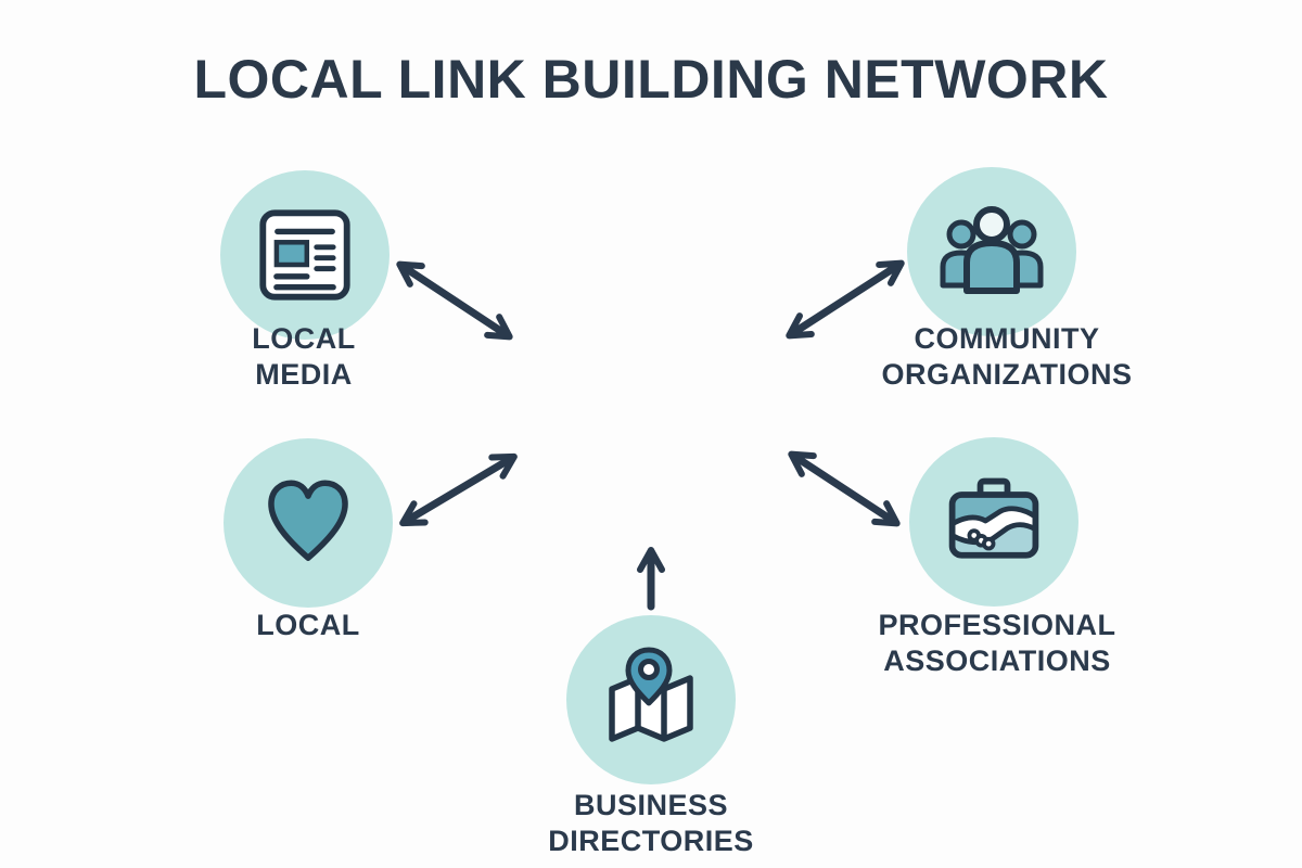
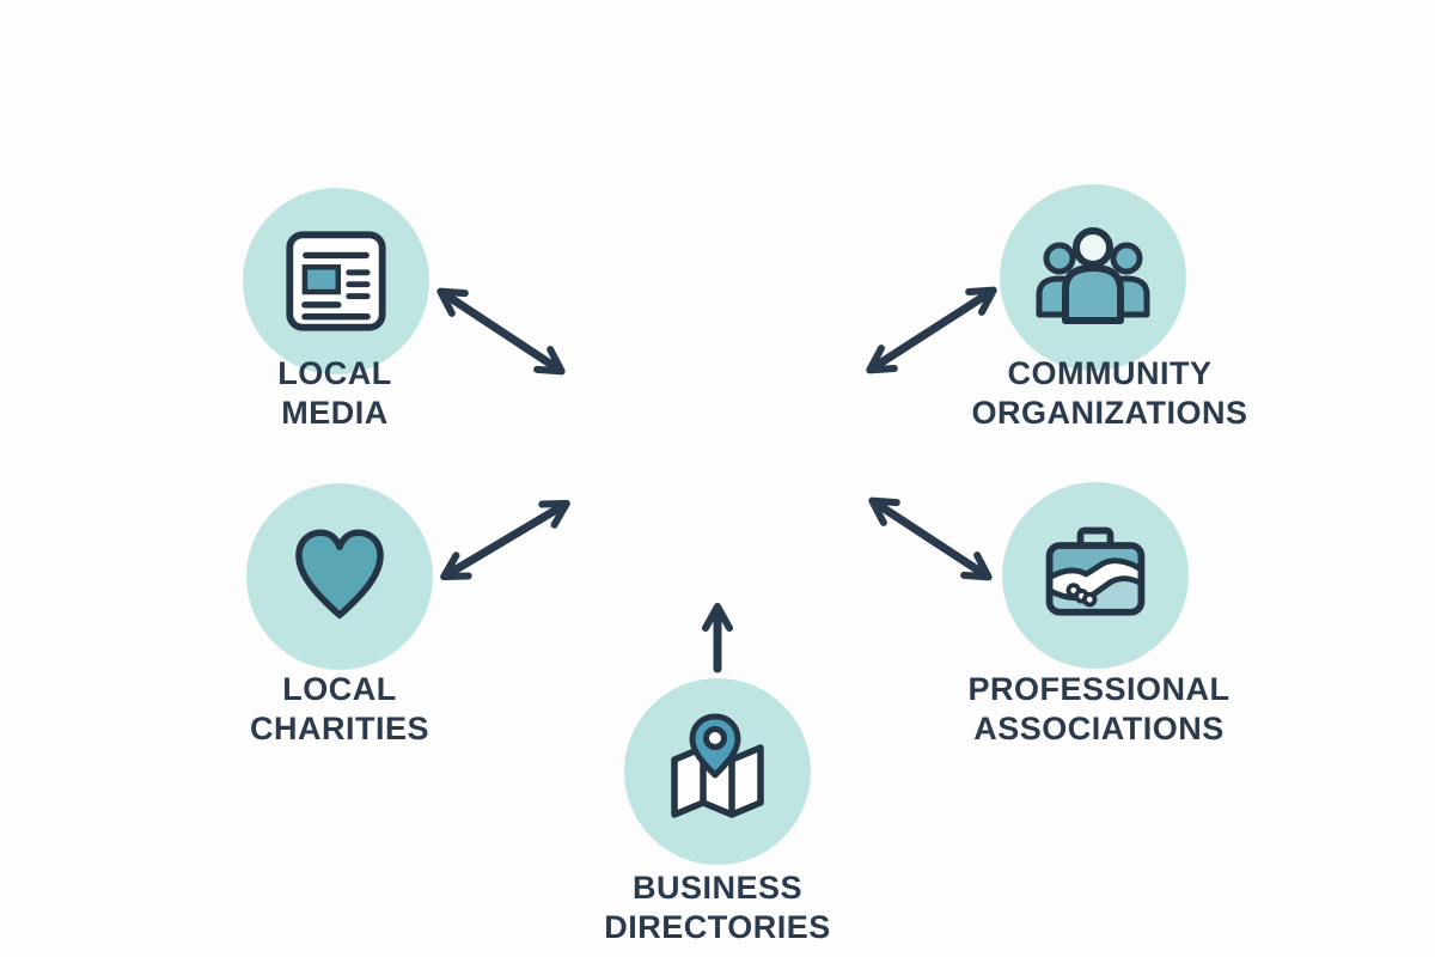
- LOCAL LINK BUILDING NETWORK
  LOCAL
  MEDIA
  COMMUNITY
  ORGANIZATIONS
  LOCAL
+ CHARITIES
  PROFESSIONAL
  ASSOCIATIONS
  BUSINESS DIRECTORIES
